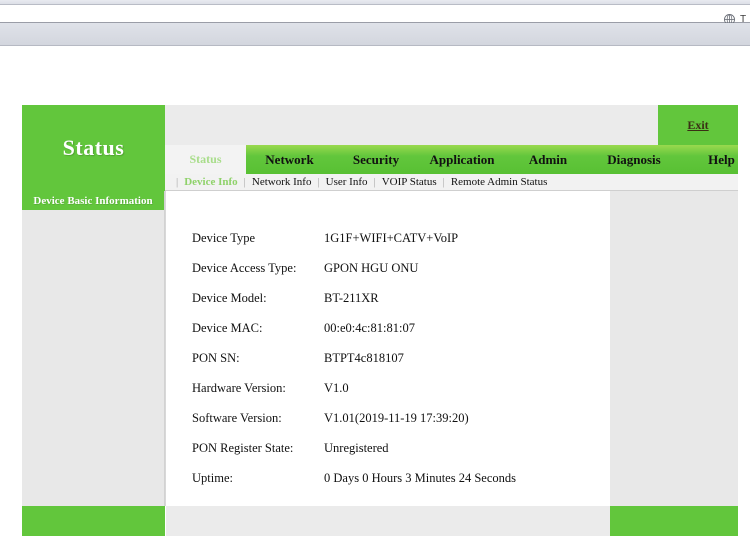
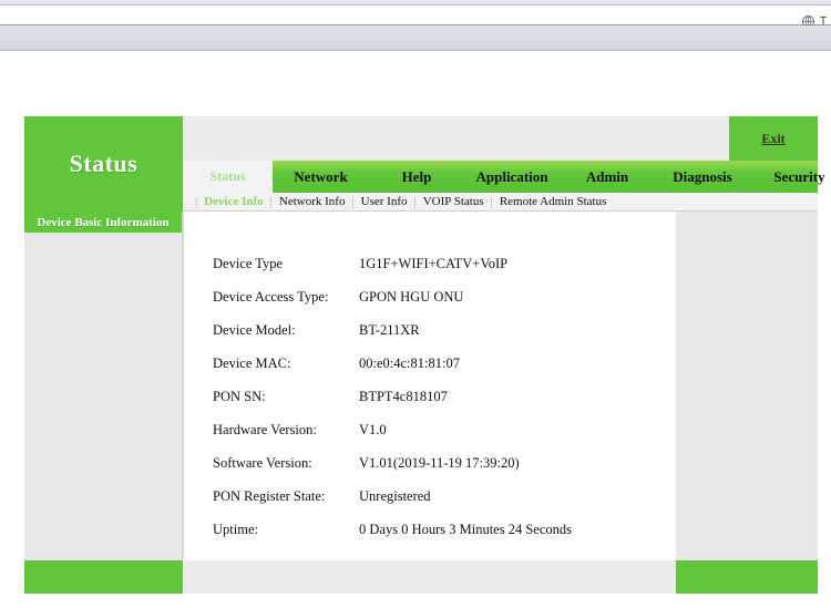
  T
  Status
  Exit
  Status
  Network
- Security
+ Help
  Application
  Admin
  Diagnosis
- Help
+ Security
  |
  Device Info
  |
  Network Info
  |
  User Info
  |
  VOIP Status
  |
  Remote Admin Status
  Device Basic Information
  Device Type
  1G1F+WIFI+CATV+VoIP
  Device Access Type:
  GPON HGU ONU
  Device Model:
  BT-211XR
  Device MAC:
  00:e0:4c:81:81:07
  PON SN:
  BTPT4c818107
  Hardware Version:
  V1.0
  Software Version:
  V1.01(2019-11-19 17:39:20)
  PON Register State:
  Unregistered
  Uptime:
  0 Days 0 Hours 3 Minutes 24 Seconds
